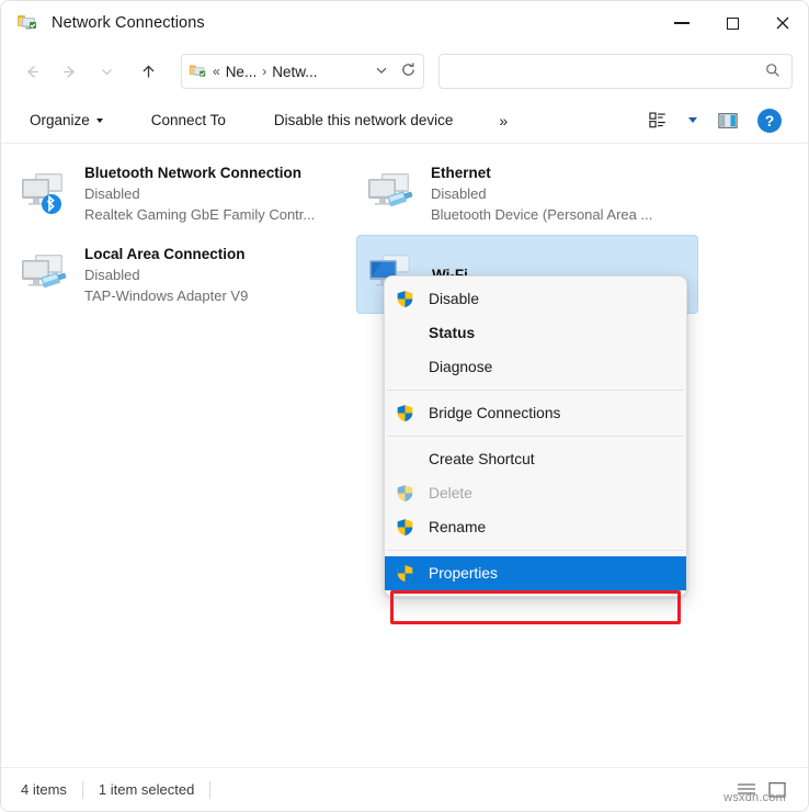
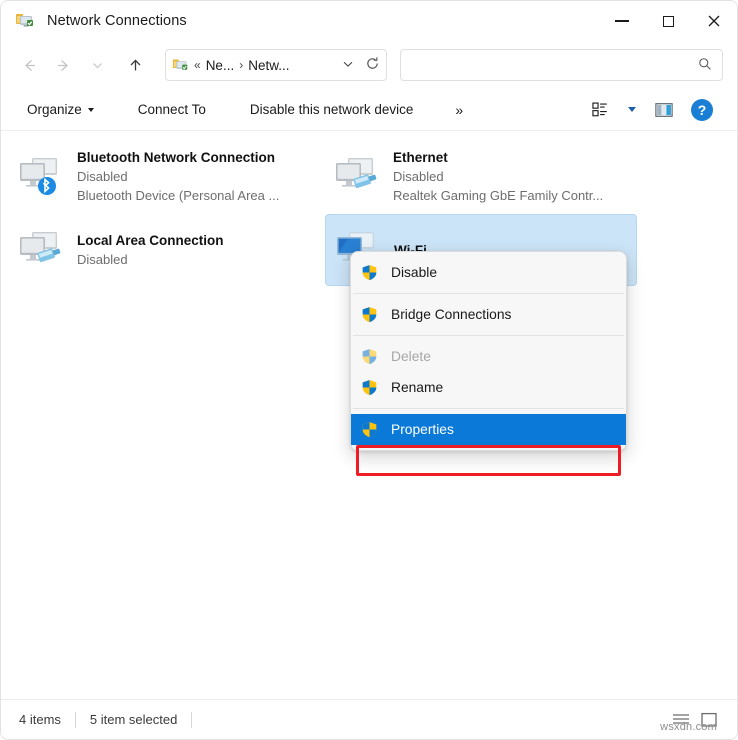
  Network Connections
  «
  Ne...
  ›
  Netw...
  Organize
  Connect To
  Disable this network device
  »
  ?
  Bluetooth Network Connection
  Disabled
- Realtek Gaming GbE Family Contr...
+ Bluetooth Device (Personal Area ...
  Ethernet
  Disabled
- Bluetooth Device (Personal Area ...
+ Realtek Gaming GbE Family Contr...
  Local Area Connection
  Disabled
- TAP-Windows Adapter V9
  Wi-Fi
  Disable
- Status
- Diagnose
  Bridge Connections
- Create Shortcut
  Delete
  Rename
  Properties
  4 items
- 1 item selected
+ 5 item selected
  wsxdn.com
